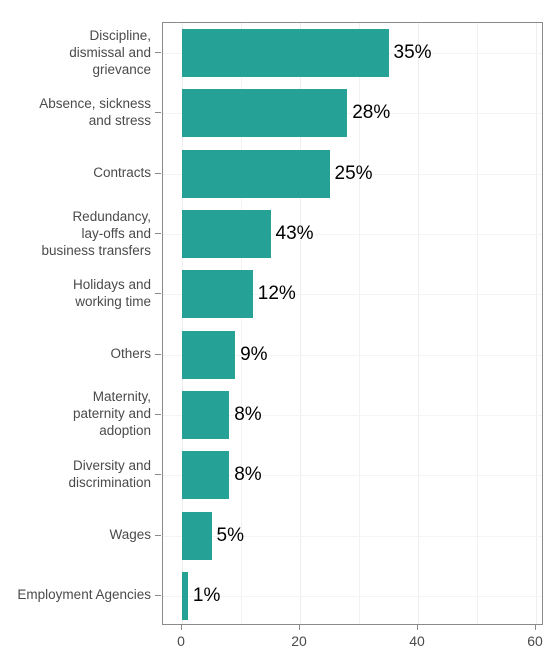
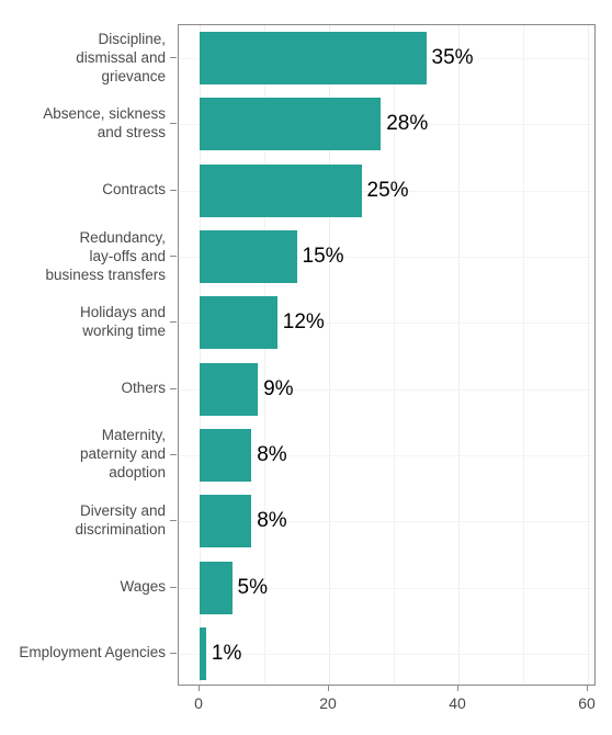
  Discipline,
  dismissal and
  grievance
  Absence, sickness
  and stress
  Contracts
  Redundancy,
  lay-offs and
  business transfers
  Holidays and
  working time
  Others
  Maternity,
  paternity and
  adoption
  Diversity and
  discrimination
  Wages
  Employment Agencies
  35%
  28%
  25%
- 43%
+ 15%
  12%
  9%
  8%
  8%
  5%
  1%
  0
  20
  40
  60
